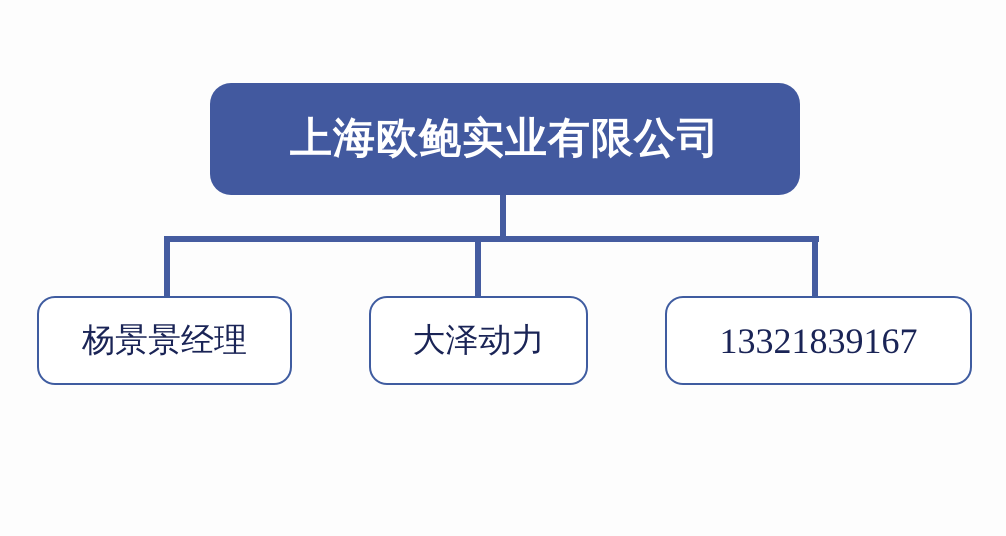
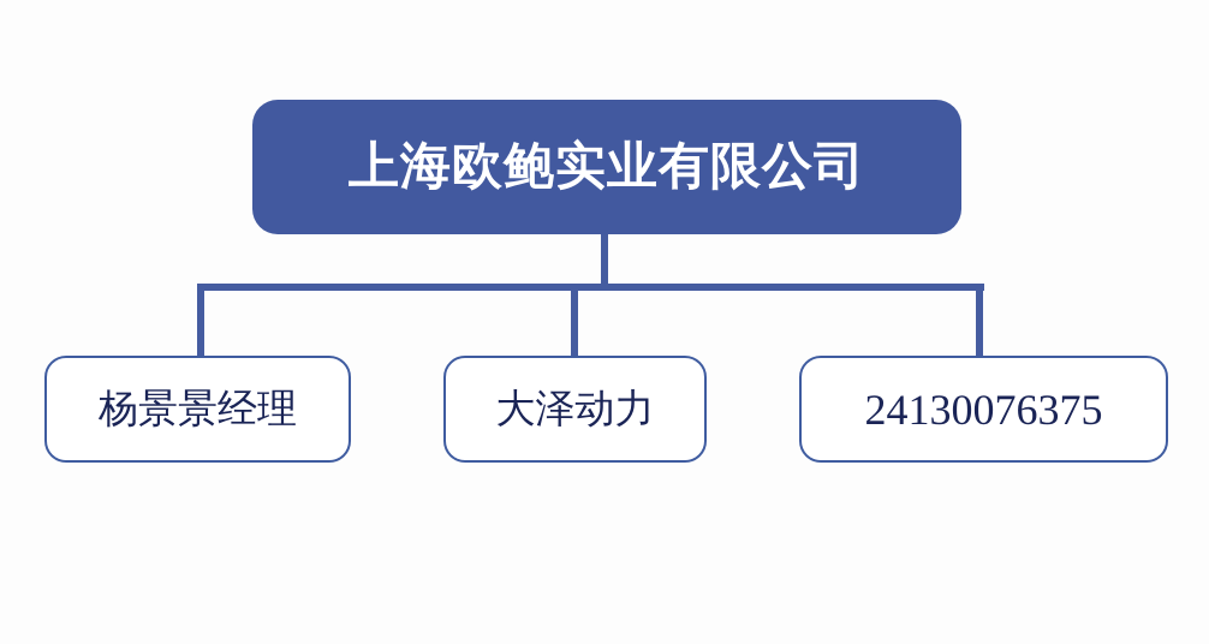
  上海欧鲍实业有限公司
  杨景景经理
  大泽动力
- 13321839167
+ 24130076375
